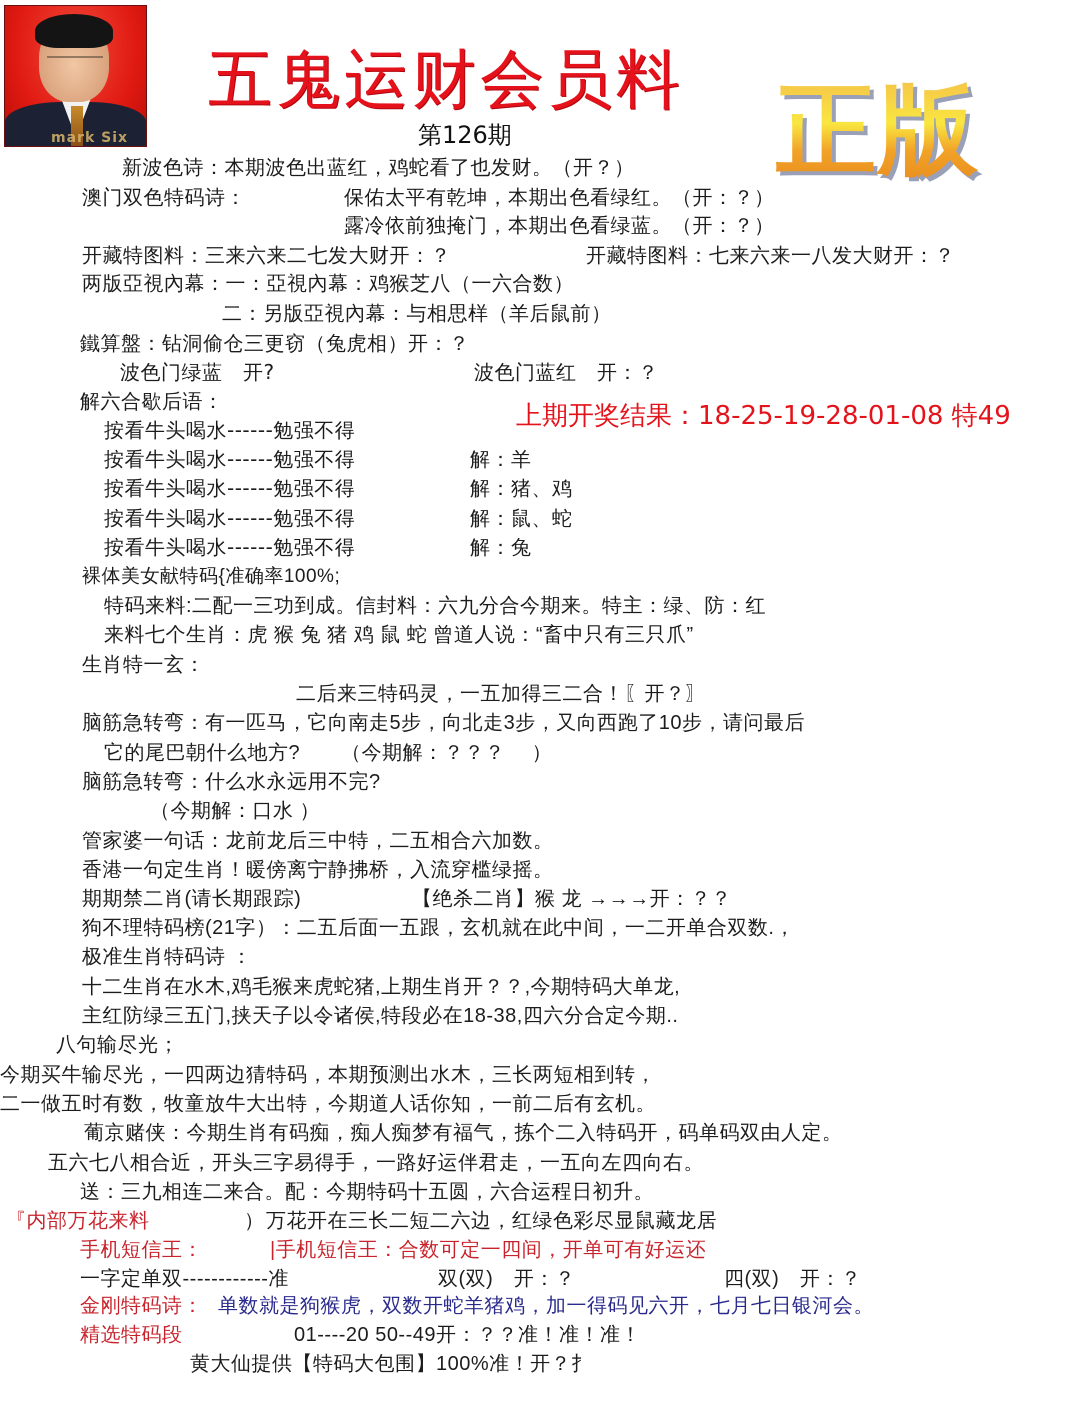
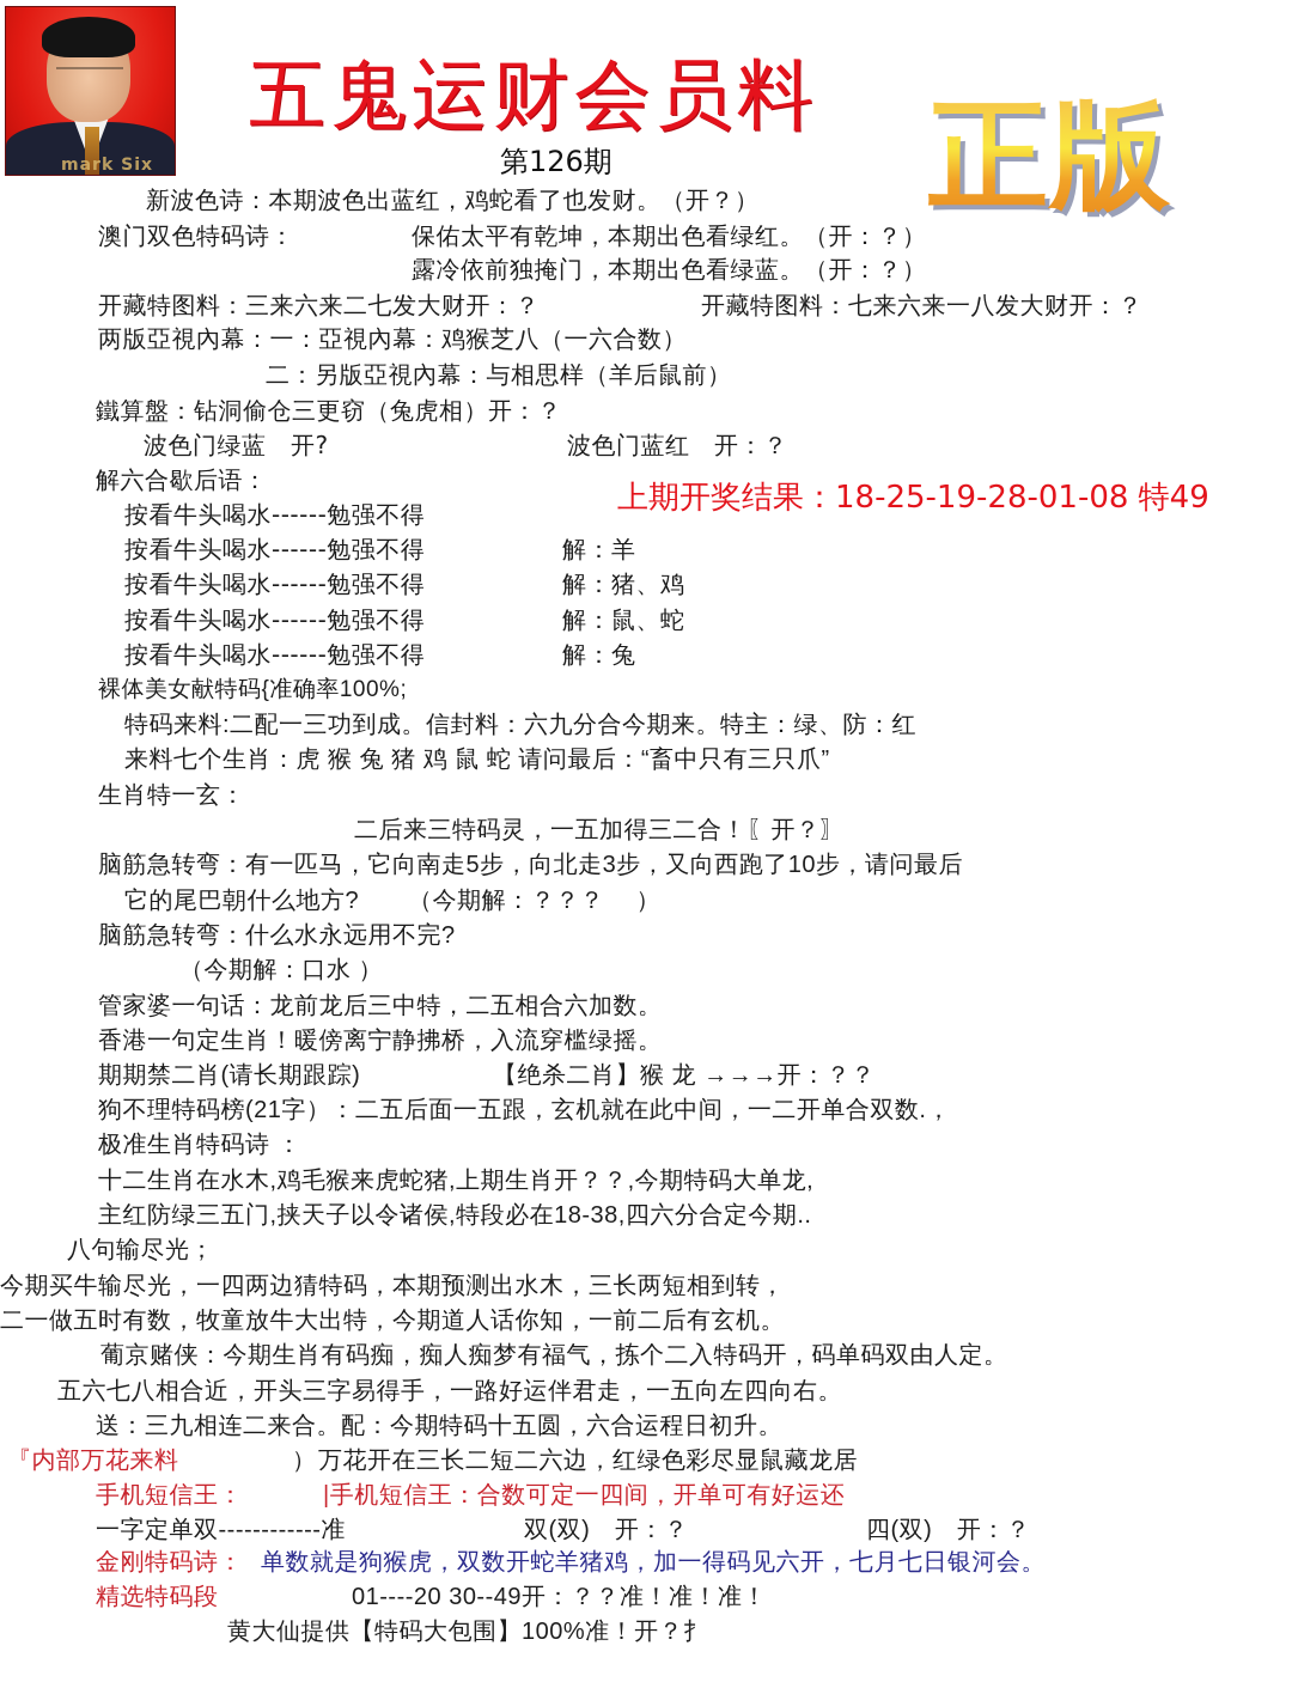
  mark Six
  五鬼运财会员料
  第126期
  正版
  新波色诗：本期波色出蓝红，鸡蛇看了也发财。（开？）
  澳门双色特码诗：
  保佑太平有乾坤，本期出色看绿红。（开：？）
  露冷依前独掩门，本期出色看绿蓝。（开：？）
  开藏特图料：三来六来二七发大财开：？
  开藏特图料：七来六来一八发大财开：？
  两版亞視內幕：一：亞視內幕：鸡猴芝八（一六合数）
  二：另版亞視內幕：与相思样（羊后鼠前）
  鐵算盤：钻洞偷仓三更窃（兔虎相）开：？
  波色门绿蓝 开?
  波色门蓝红 开：？
  解六合歇后语：
  上期开奖结果：18-25-19-28-01-08 特49
  按看牛头喝水------勉强不得
  按看牛头喝水------勉强不得
  解：羊
  按看牛头喝水------勉强不得
  解：猪、鸡
  按看牛头喝水------勉强不得
  解：鼠、蛇
  按看牛头喝水------勉强不得
  解：兔
  裸体美女献特码{准确率100%;
  特码来料:二配一三功到成。信封料：六九分合今期来。特主：绿、防：红
- 来料七个生肖：虎 猴 兔 猪 鸡 鼠 蛇 曾道人说：“畜中只有三只爪”
+ 来料七个生肖：虎 猴 兔 猪 鸡 鼠 蛇 请问最后：“畜中只有三只爪”
  生肖特一玄：
  二后来三特码灵，一五加得三二合！〖开？〗
  脑筋急转弯：有一匹马，它向南走5步，向北走3步，又向西跑了10步，请问最后
  它的尾巴朝什么地方? （今期解：？？？ ）
  脑筋急转弯：什么水永远用不完?
  （今期解：口水 ）
  管家婆一句话：龙前龙后三中特，二五相合六加数。
  香港一句定生肖！暖傍离宁静拂桥，入流穿槛绿摇。
  期期禁二肖(请长期跟踪)
  【绝杀二肖】猴 龙 →→→开：？？
  狗不理特码榜(21字）：二五后面一五跟，玄机就在此中间，一二开单合双数.，
  极准生肖特码诗 ：
  十二生肖在水木,鸡毛猴来虎蛇猪,上期生肖开？？,今期特码大单龙,
  主红防绿三五门,挟天子以令诸侯,特段必在18-38,四六分合定今期..
  八句输尽光；
  今期买牛输尽光，一四两边猜特码，本期预测出水木，三长两短相到转，
  二一做五时有数，牧童放牛大出特，今期道人话你知，一前二后有玄机。
  葡京赌侠：今期生肖有码痴，痴人痴梦有福气，拣个二入特码开，码单码双由人定。
  五六七八相合近，开头三字易得手，一路好运伴君走，一五向左四向右。
  送：三九相连二来合。配：今期特码十五圆，六合运程日初升。
  『内部万花来料
  ）
  万花开在三长二短二六边，红绿色彩尽显鼠藏龙居
  手机短信王：
  |手机短信王：合数可定一四间，开单可有好运还
  一字定单双------------准
  双(双) 开：？
  四(双) 开：？
  金刚特码诗：
  单数就是狗猴虎，双数开蛇羊猪鸡，加一得码见六开，七月七日银河会。
  精选特码段
- 01----20 50--49开：？？准！准！准！
+ 01----20 30--49开：？？准！准！准！
  黄大仙提供【特码大包围】100%准！开？扌
